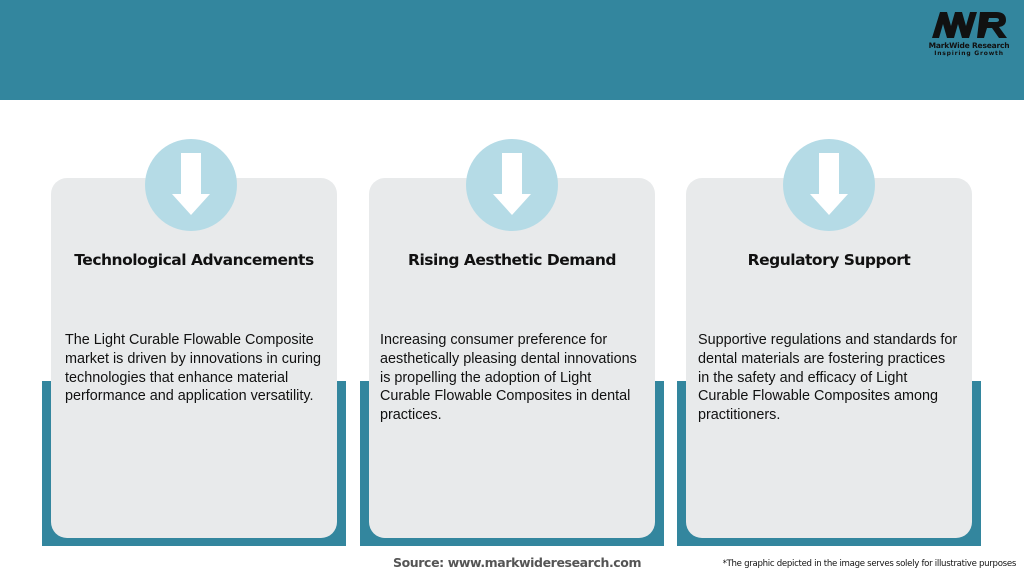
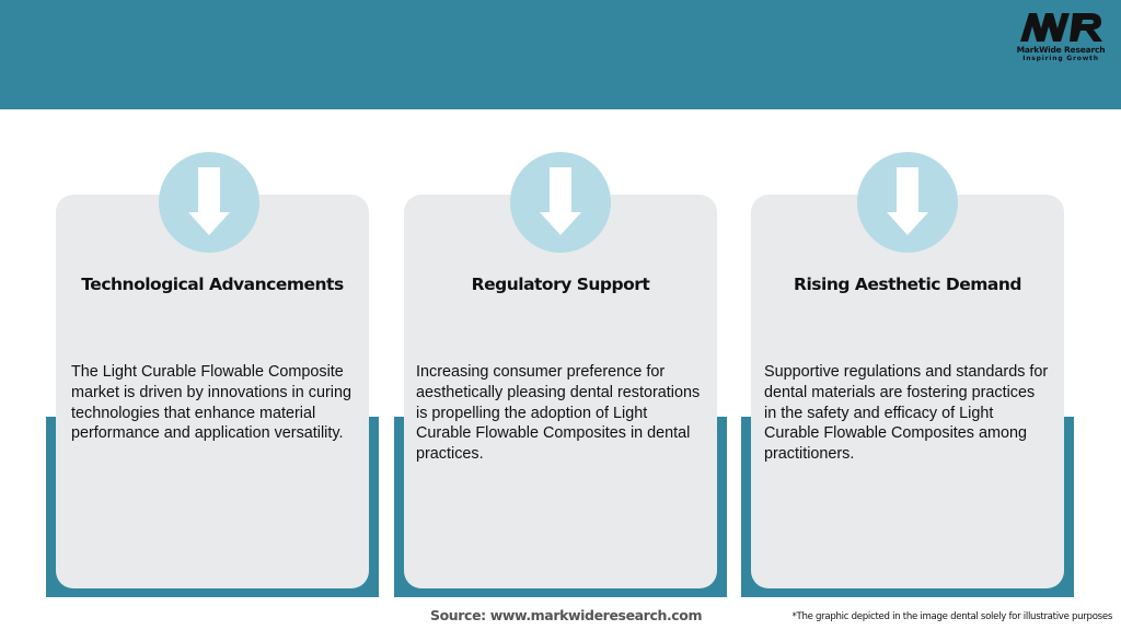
  MarkWide Research
  Technological Advancements
  The Light Curable Flowable Composite market is driven by innovations in curing technologies that enhance material performance and application versatility.
- Rising Aesthetic Demand
+ Regulatory Support
- Increasing consumer preference for aesthetically pleasing dental innovations is propelling the adoption of Light Curable Flowable Composites in dental practices.
+ Increasing consumer preference for aesthetically pleasing dental restorations is propelling the adoption of Light Curable Flowable Composites in dental practices.
- Regulatory Support
+ Rising Aesthetic Demand
  Supportive regulations and standards for dental materials are fostering practices in the safety and efficacy of Light Curable Flowable Composites among practitioners.
  Source: www.markwideresearch.com
- *The graphic depicted in the image serves solely for illustrative purposes
+ *The graphic depicted in the image dental solely for illustrative purposes
